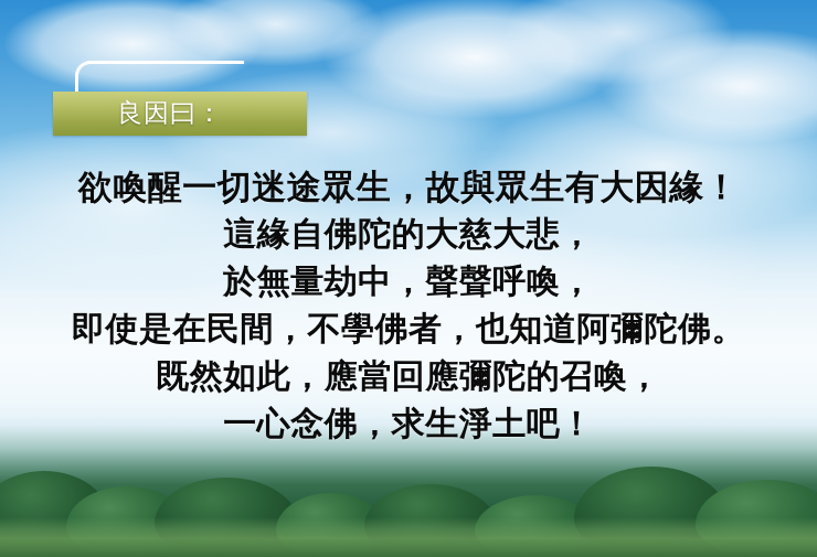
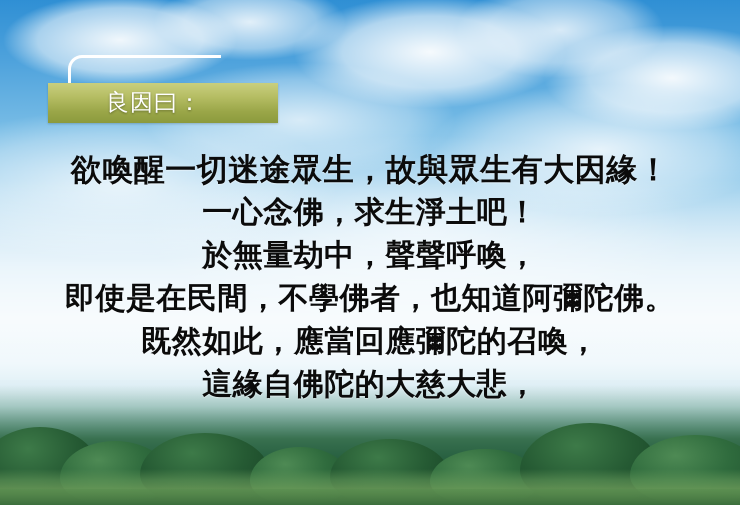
  良因曰：
  欲喚醒一切迷途眾生，故與眾生有大因緣！
- 這緣自佛陀的大慈大悲，
+ 一心念佛，求生淨土吧！
  於無量劫中，聲聲呼喚，
  即使是在民間，不學佛者，也知道阿彌陀佛。
  既然如此，應當回應彌陀的召喚，
- 一心念佛，求生淨土吧！
+ 這緣自佛陀的大慈大悲，
